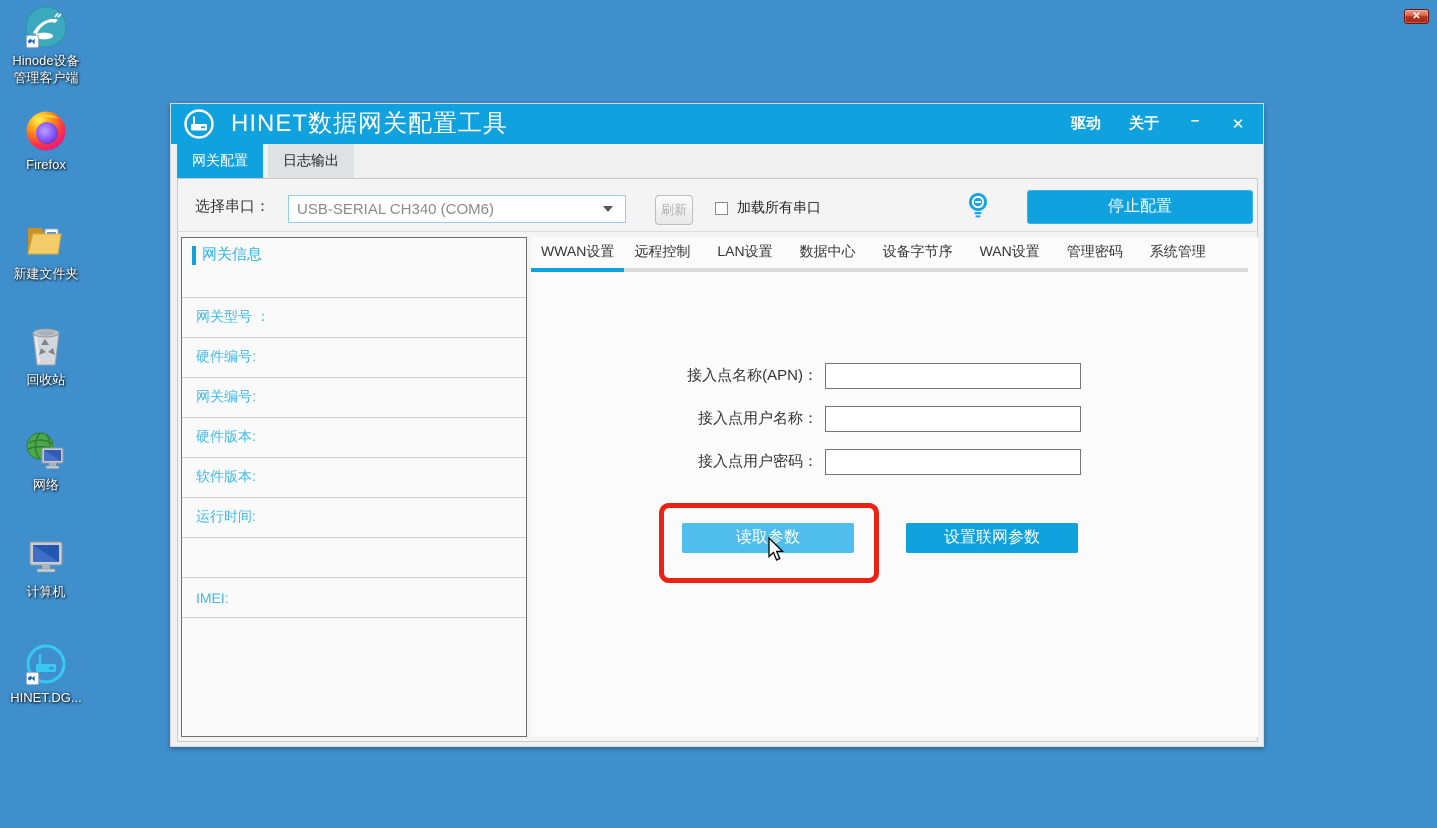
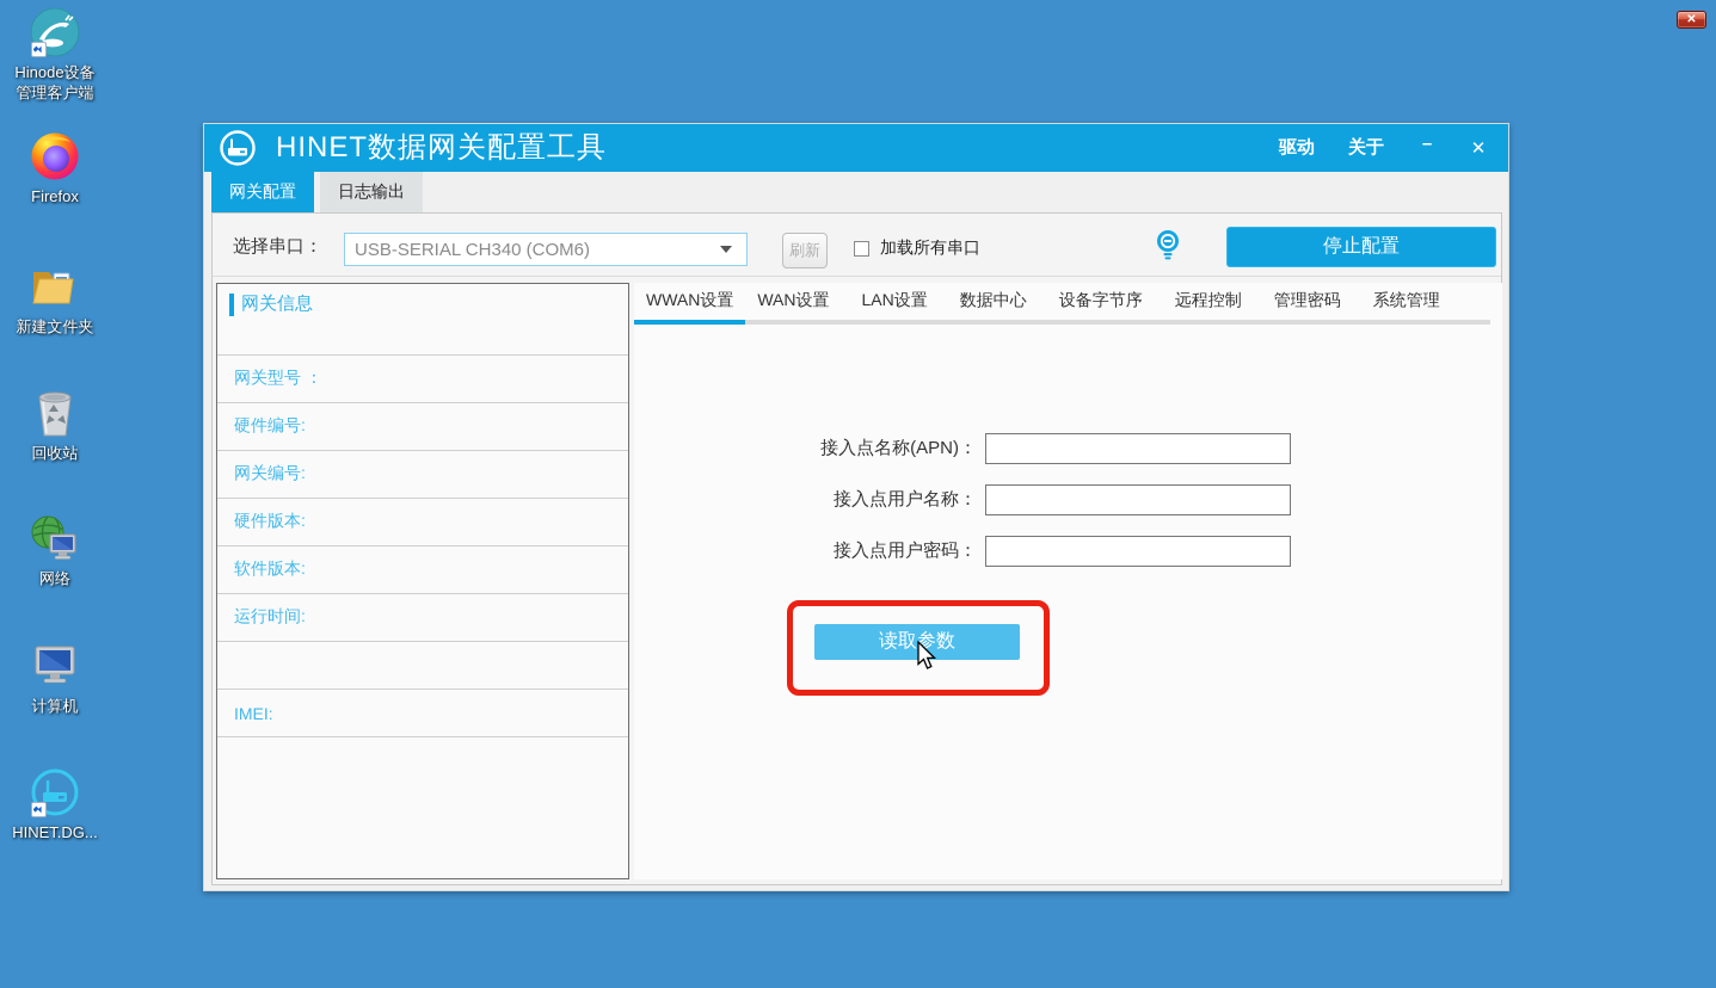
  Hinode设备
  管理客户端
  Firefox
  新建文件夹
  回收站
  网络
  计算机
  HINET.DG...
  ✕
  HINET数据网关配置工具
  驱动
  关于
  –
  ✕
  网关配置
  日志输出
  选择串口：
  USB-SERIAL CH340 (COM6)
  刷新
  加载所有串口
  停止配置
  网关信息
  网关型号 ：
  硬件编号:
  网关编号:
  硬件版本:
  软件版本:
  运行时间:
  IMEI:
  WWAN设置
- 远程控制
+ WAN设置
  LAN设置
  数据中心
  设备字节序
- WAN设置
+ 远程控制
  管理密码
  系统管理
  接入点名称(APN)：
  接入点用户名称：
  接入点用户密码：
  读取参数
- 设置联网参数
